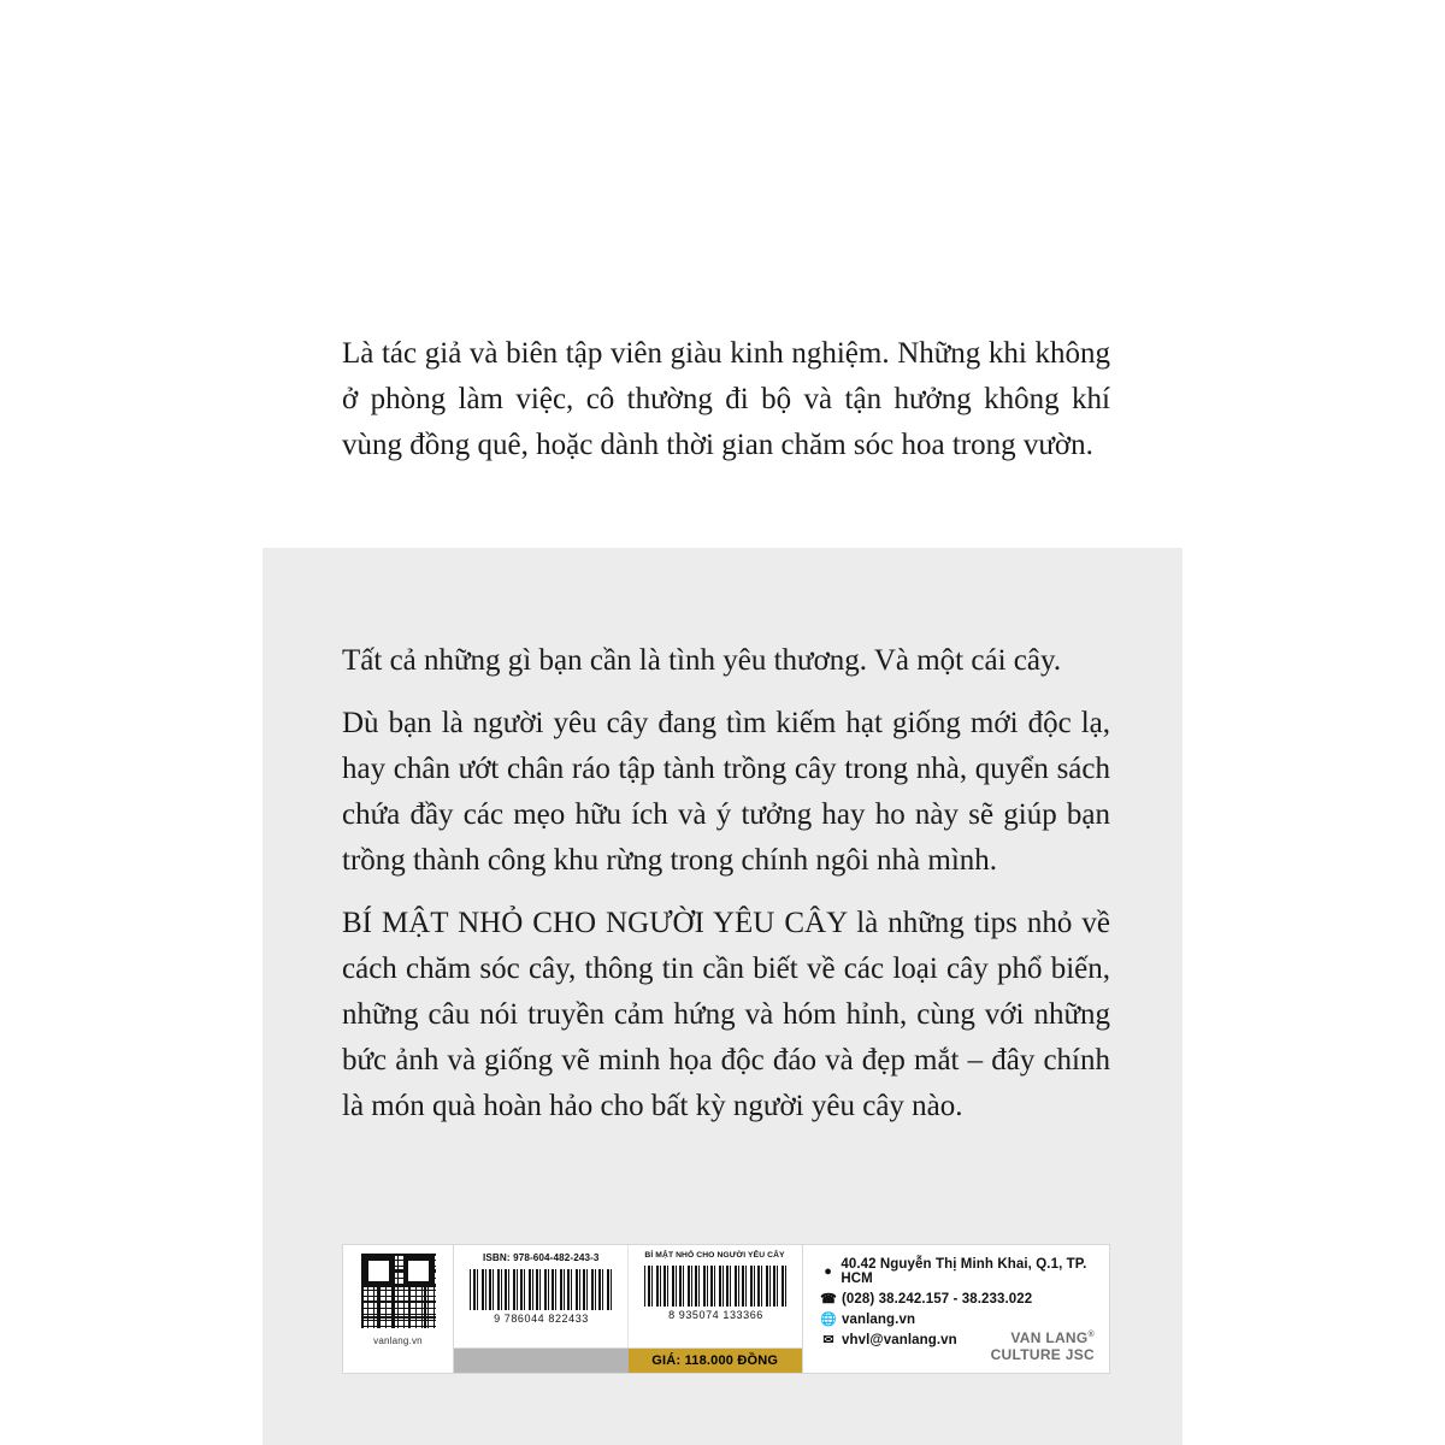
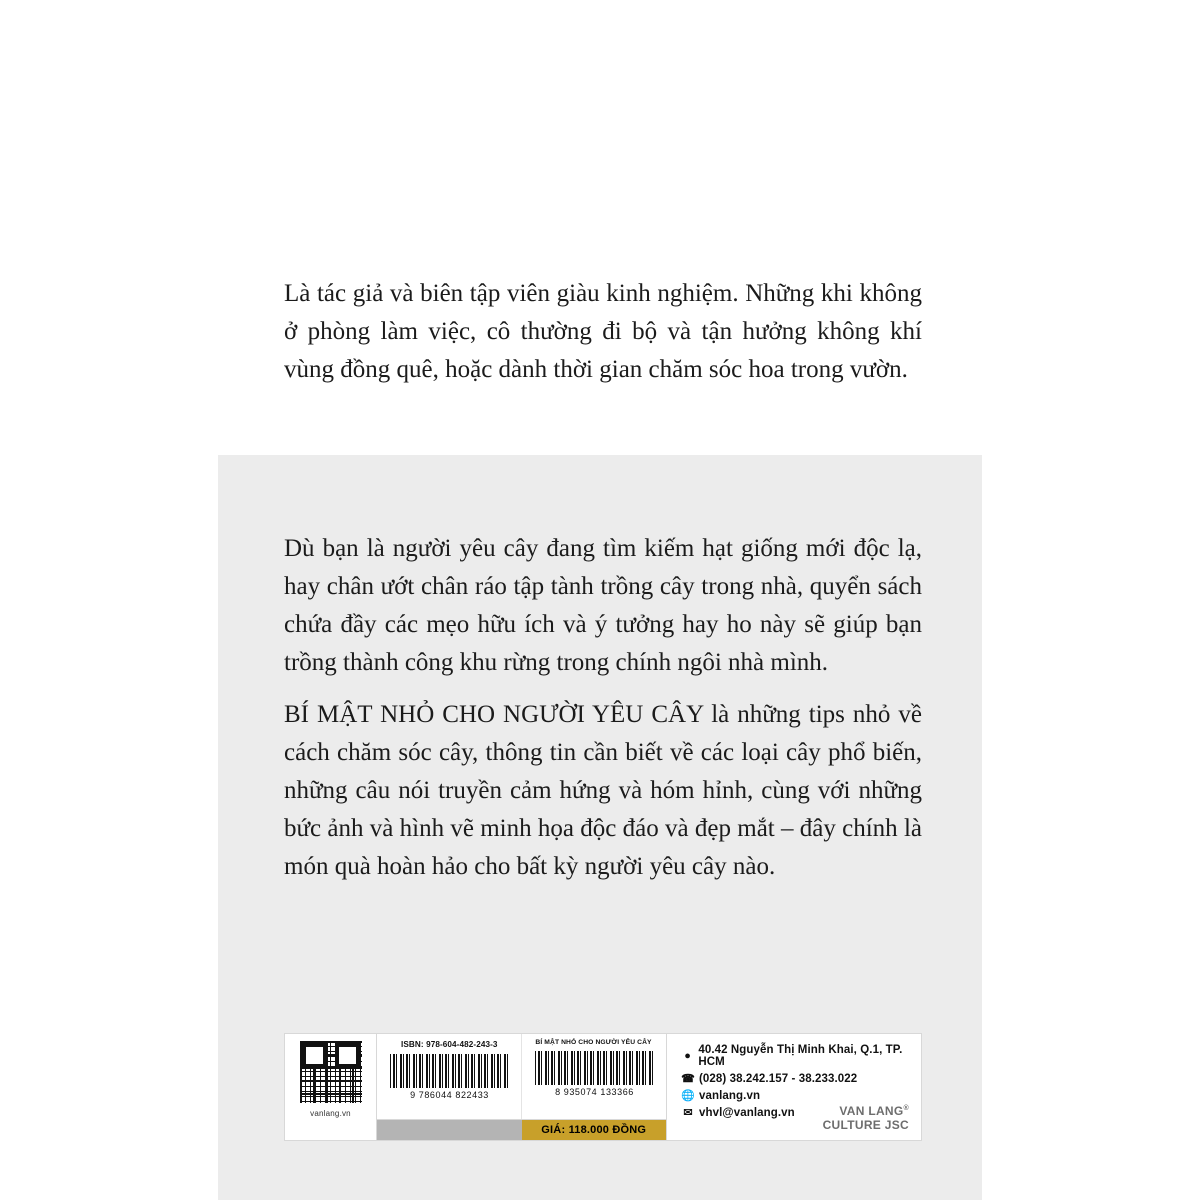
  Là tác giả và biên tập viên giàu kinh nghiệm. Những khi không ở phòng làm việc, cô thường đi bộ và tận hưởng không khí vùng đồng quê, hoặc dành thời gian chăm sóc hoa trong vườn.
- Tất cả những gì bạn cần là tình yêu thương. Và một cái cây.
  Dù bạn là người yêu cây đang tìm kiếm hạt giống mới độc lạ, hay chân ướt chân ráo tập tành trồng cây trong nhà, quyển sách chứa đầy các mẹo hữu ích và ý tưởng hay ho này sẽ giúp bạn trồng thành công khu rừng trong chính ngôi nhà mình.
- BÍ MẬT NHỎ CHO NGƯỜI YÊU CÂY là những tips nhỏ về cách chăm sóc cây, thông tin cần biết về các loại cây phổ biến, những câu nói truyền cảm hứng và hóm hỉnh, cùng với những bức ảnh và giống vẽ minh họa độc đáo và đẹp mắt – đây chính là món quà hoàn hảo cho bất kỳ người yêu cây nào.
+ BÍ MẬT NHỎ CHO NGƯỜI YÊU CÂY là những tips nhỏ về cách chăm sóc cây, thông tin cần biết về các loại cây phổ biến, những câu nói truyền cảm hứng và hóm hỉnh, cùng với những bức ảnh và hình vẽ minh họa độc đáo và đẹp mắt – đây chính là món quà hoàn hảo cho bất kỳ người yêu cây nào.
  vanlang.vn
  ISBN: 978-604-482-243-3
  9 786044 822433
  8 935074 133366
  GIÁ: 118.000 ĐỒNG
  ●
  40.42 Nguyễn Thị Minh Khai, Q.1, TP. HCM
  ☎
  (028) 38.242.157 - 38.233.022
  🌐
  vanlang.vn
  ✉
  vhvl@vanlang.vn
  VAN LANG
  CULTURE JSC
